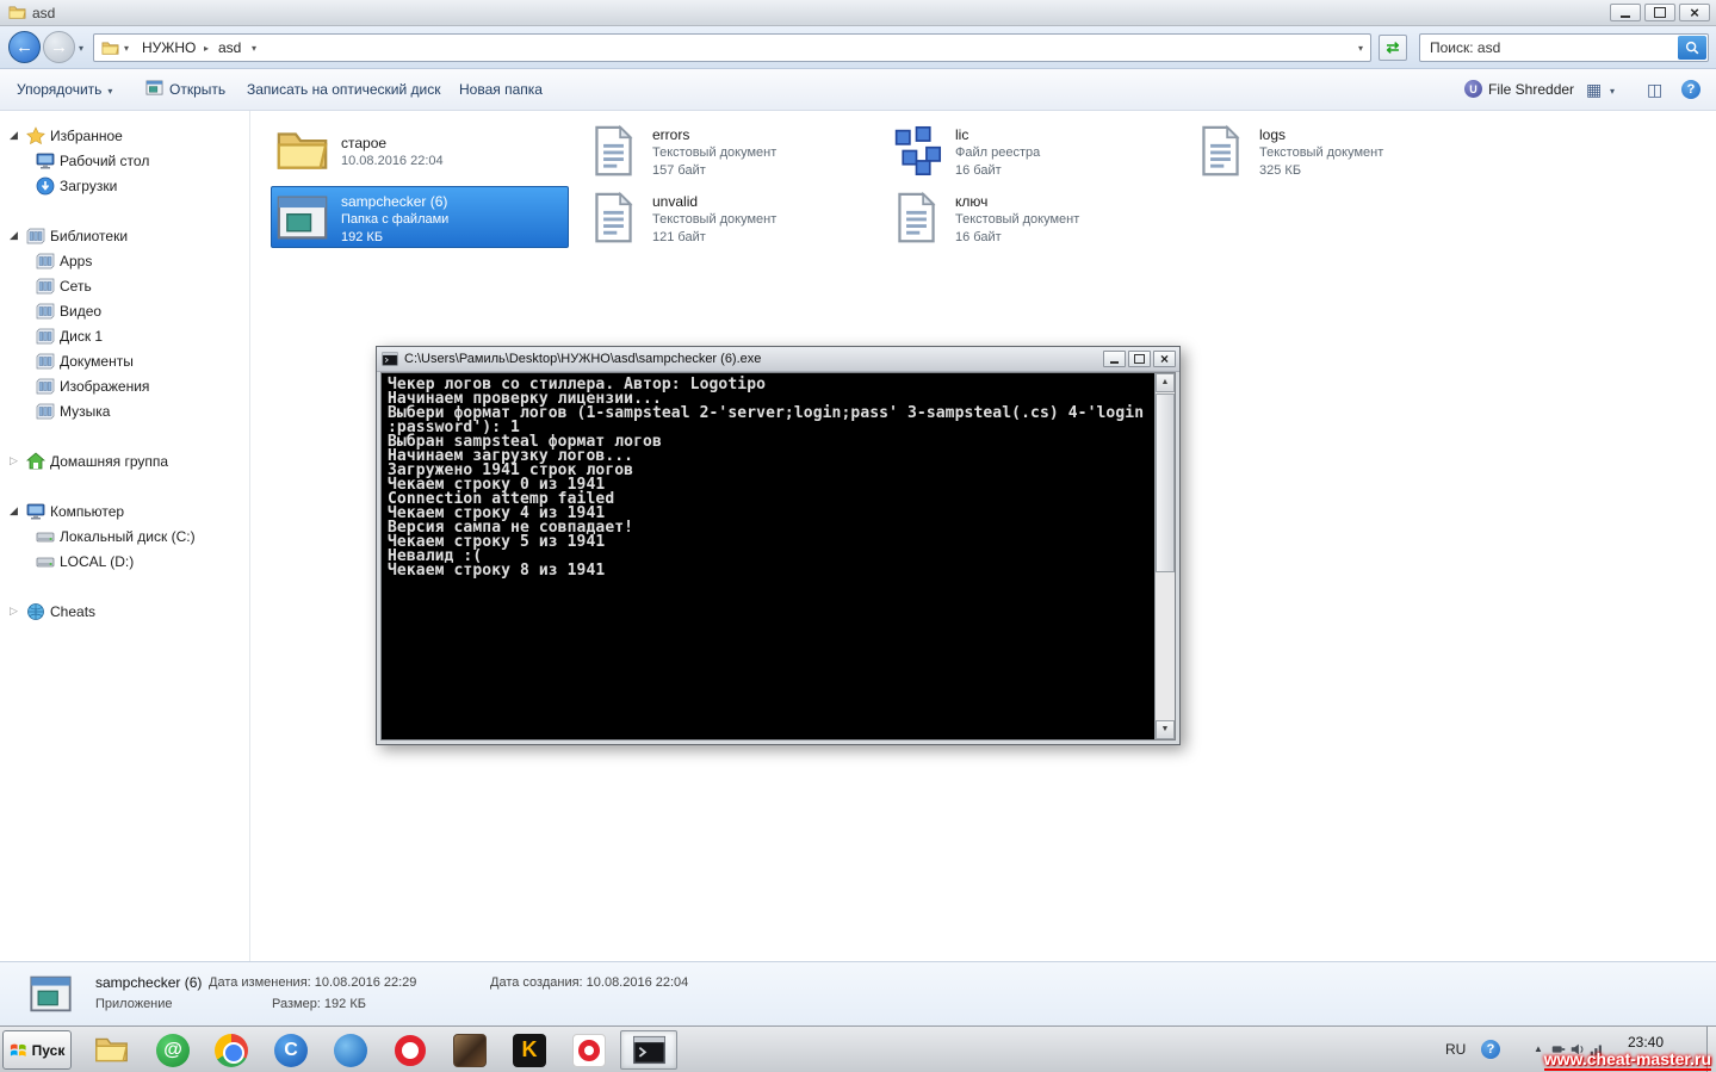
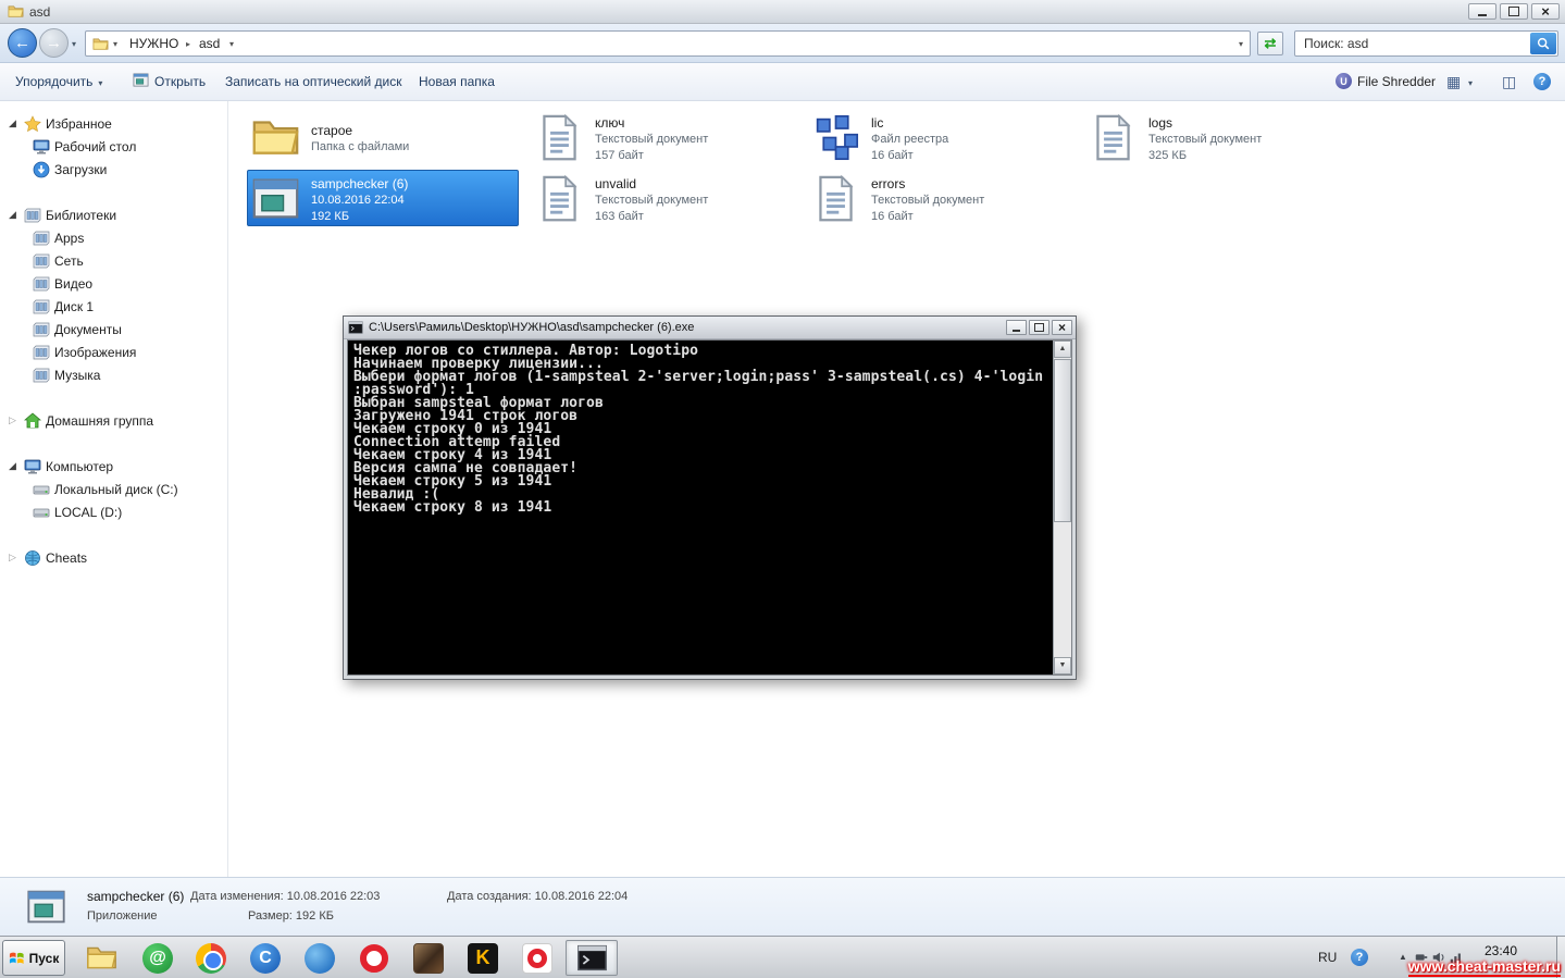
  asd
  НУЖНО
  asd
  Поиск: asd
  Упорядочить
  Открыть
  Записать на оптический диск
  Новая папка
  File Shredder
  Избранное
  Рабочий стол
  Загрузки
  Библиотеки
  Apps
  Сеть
  Видео
  Диск 1
  Документы
  Изображения
  Музыка
  Домашняя группа
  Компьютер
  Локальный диск (C:)
  LOCAL (D:)
  Cheats
  старое
- 10.08.2016 22:04
+ Папка с файлами
- errors
+ ключ
  Текстовый документ
  157 байт
  lic
  Файл реестра
  16 байт
  logs
  Текстовый документ
  325 КБ
  sampchecker (6)
- Папка с файлами
+ 10.08.2016 22:04
  192 КБ
  unvalid
  Текстовый документ
- 121 байт
+ 163 байт
- ключ
+ errors
  Текстовый документ
  16 байт
  C:\Users\Рамиль\Desktop\НУЖНО\asd\sampchecker (6).exe
  Чекер логов со стиллера. Автор: Logotipo
  Начинаем проверку лицензии...
  Выбери формат логов (1-sampsteal 2-'server;login;pass' 3-sampsteal(.cs) 4-'login
  :password'): 1
  Выбран sampsteal формат логов
- Начинаем загрузку логов...
  Загружено 1941 строк логов
  Чекаем строку 0 из 1941
  Connection attemp failed
  Чекаем строку 4 из 1941
  Версия сампа не совпадает!
  Чекаем строку 5 из 1941
  Невалид :(
  Чекаем строку 8 из 1941
  sampchecker (6)
  Приложение
- Дата изменения: 10.08.2016 22:29
+ Дата изменения: 10.08.2016 22:03
  Размер: 192 КБ
  Дата создания: 10.08.2016 22:04
  Пуск
  RU
  23:40
  www.cheat-master.ru
